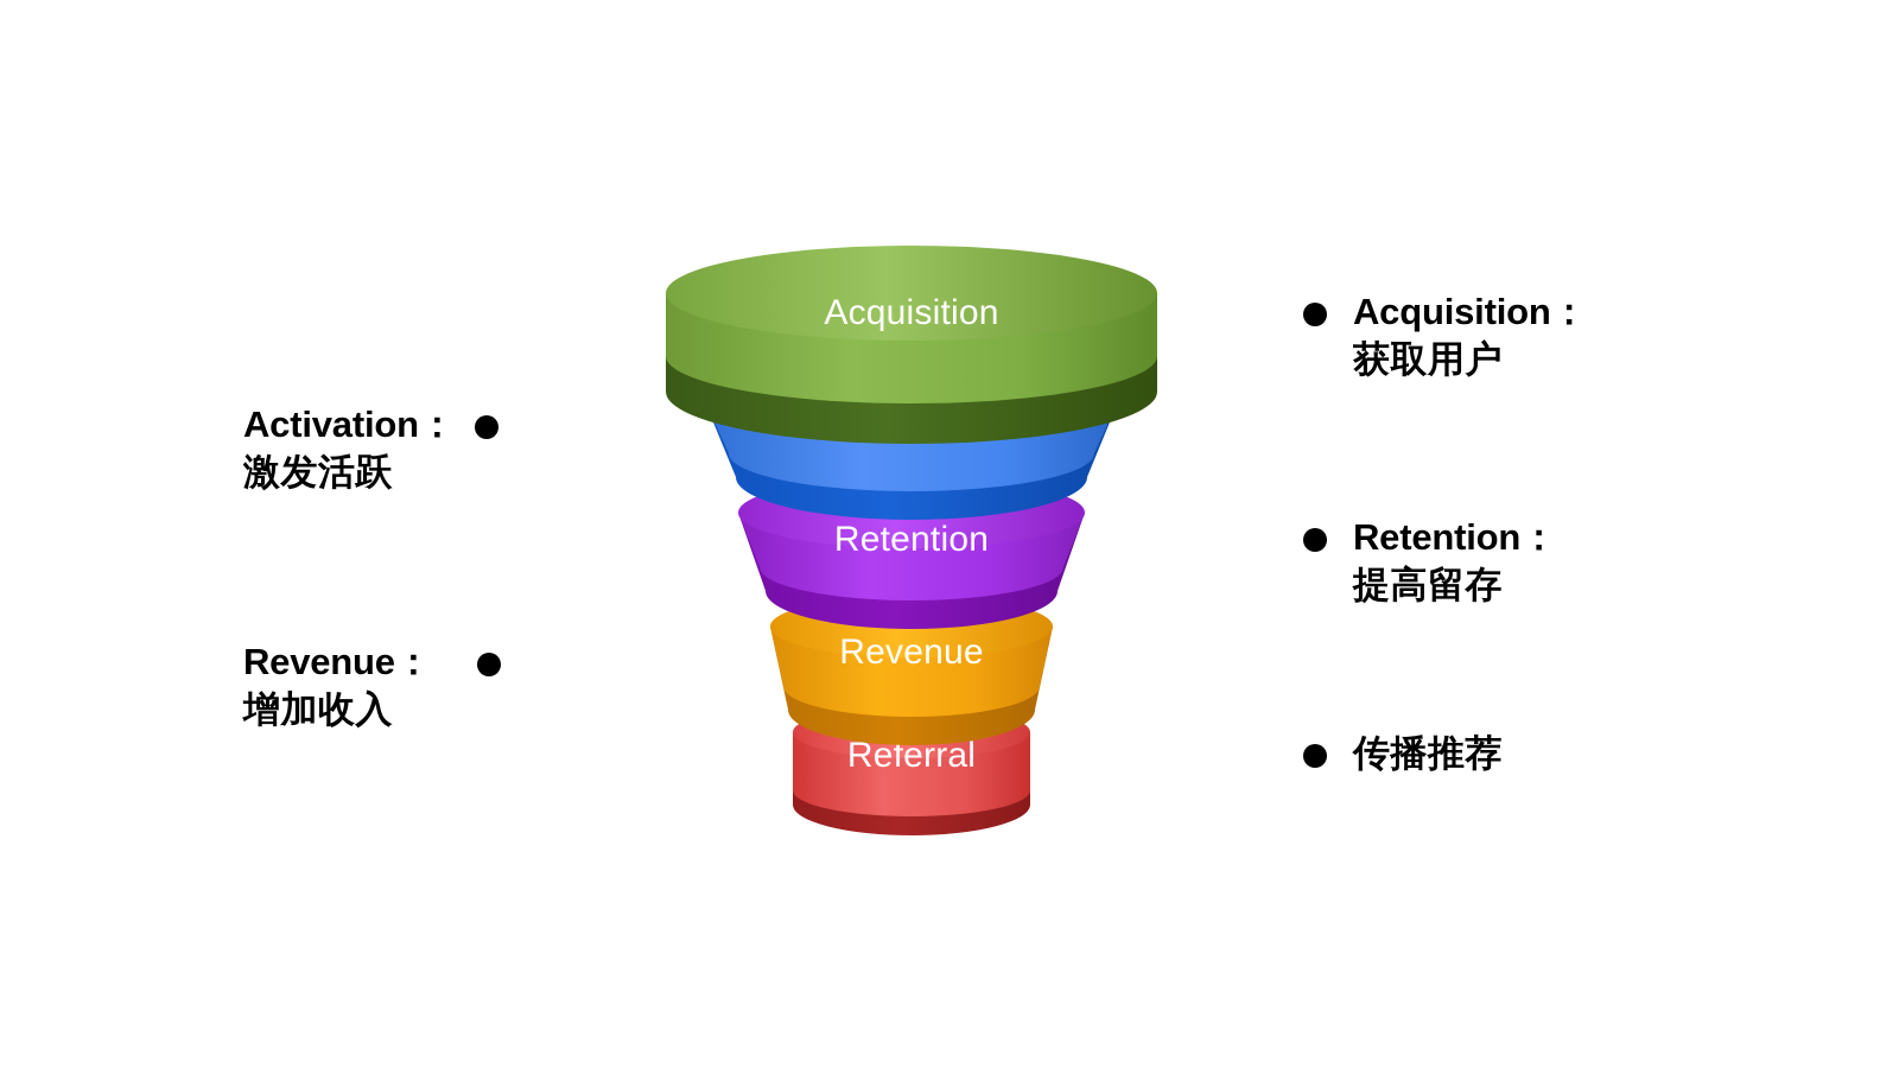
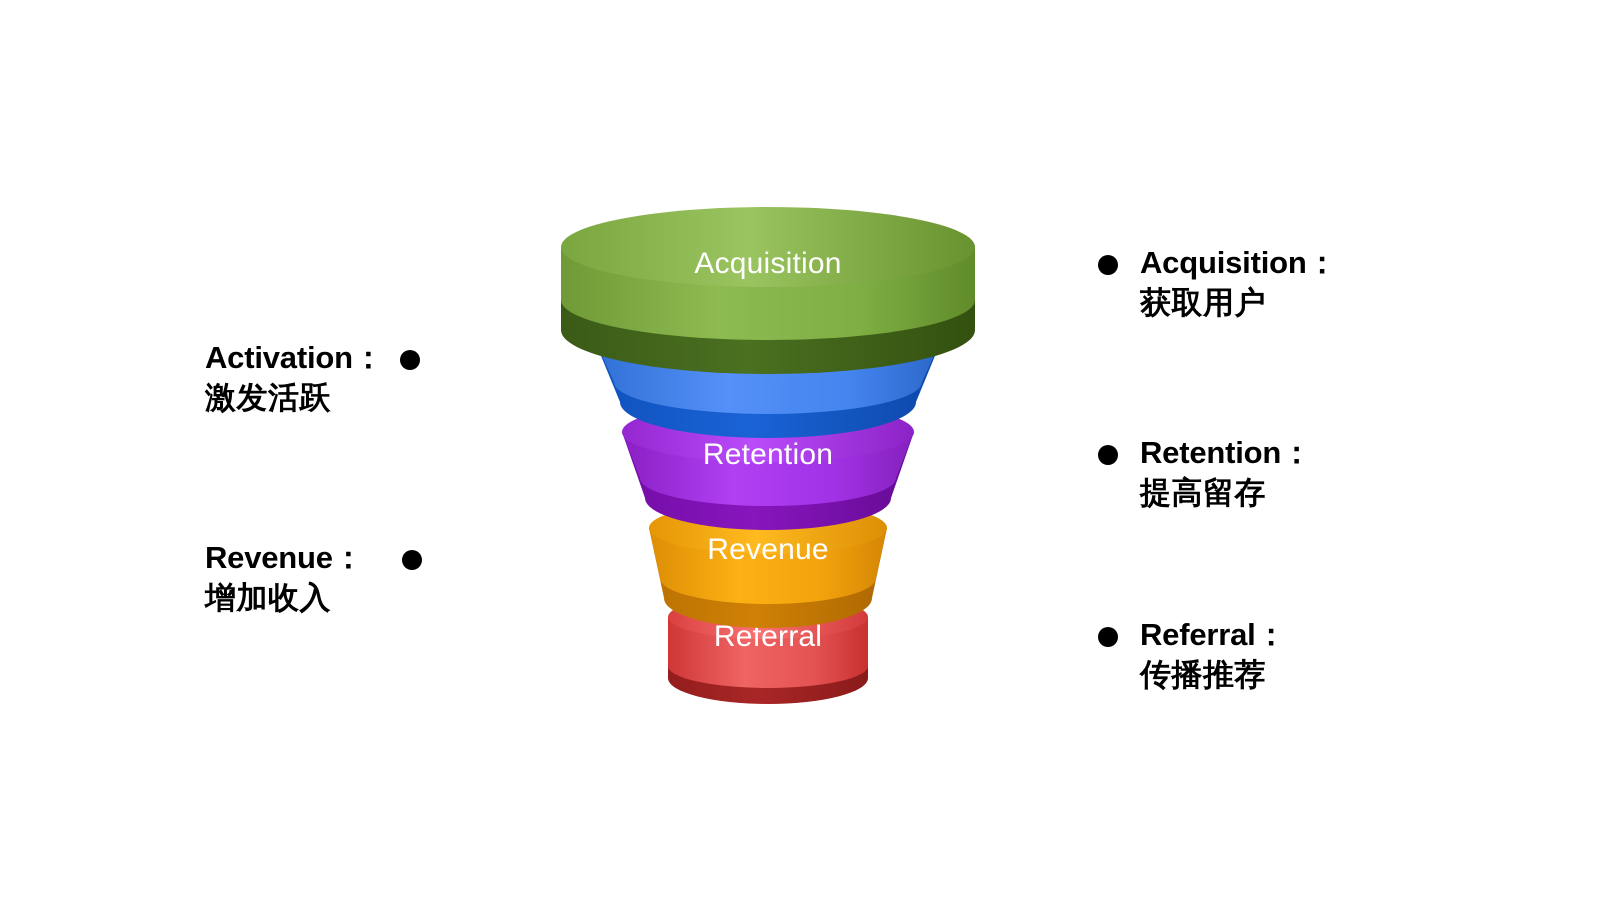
  Referral
  Revenue
  Retention
  Acquisition
  Acquisition：
  获取用户
  Activation：
  激发活跃
  Retention：
  提高留存
  Revenue：
  增加收入
+ Referral：
  传播推荐
